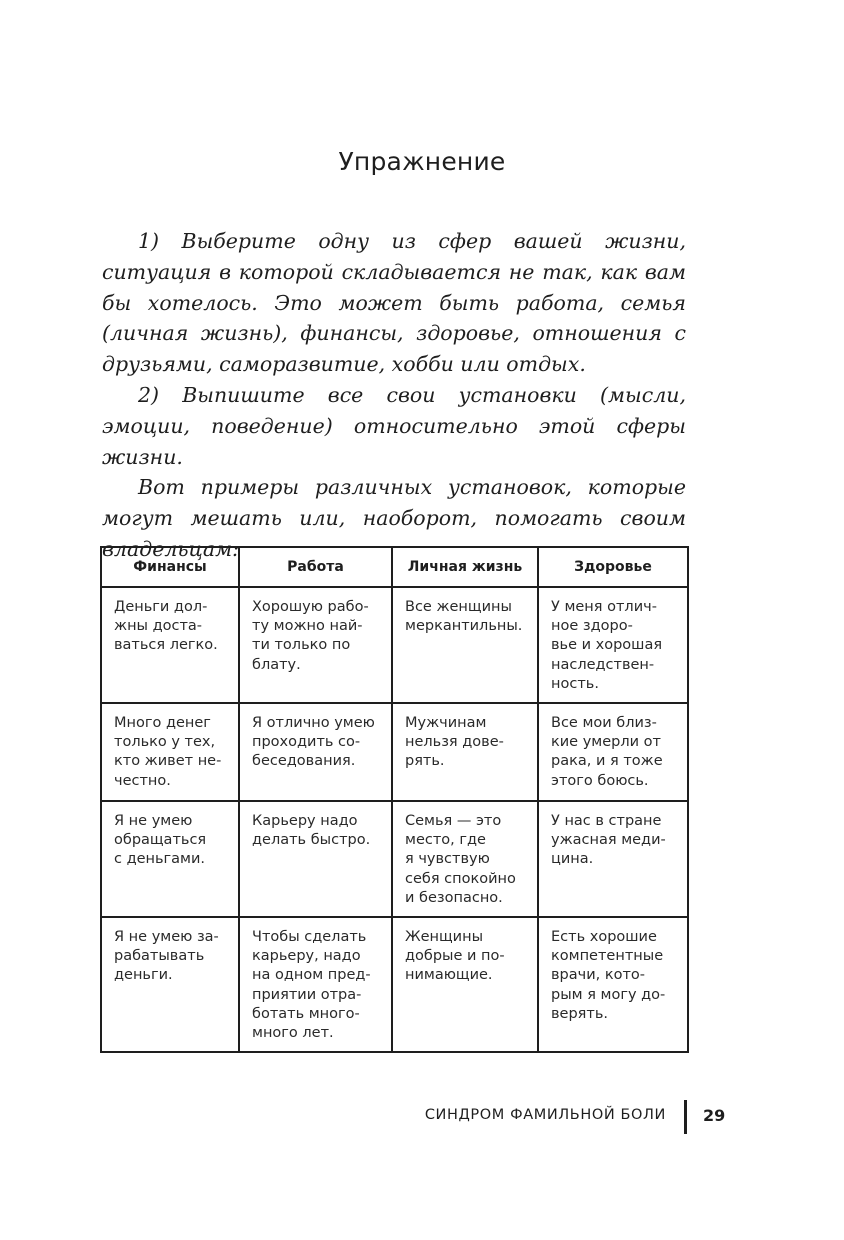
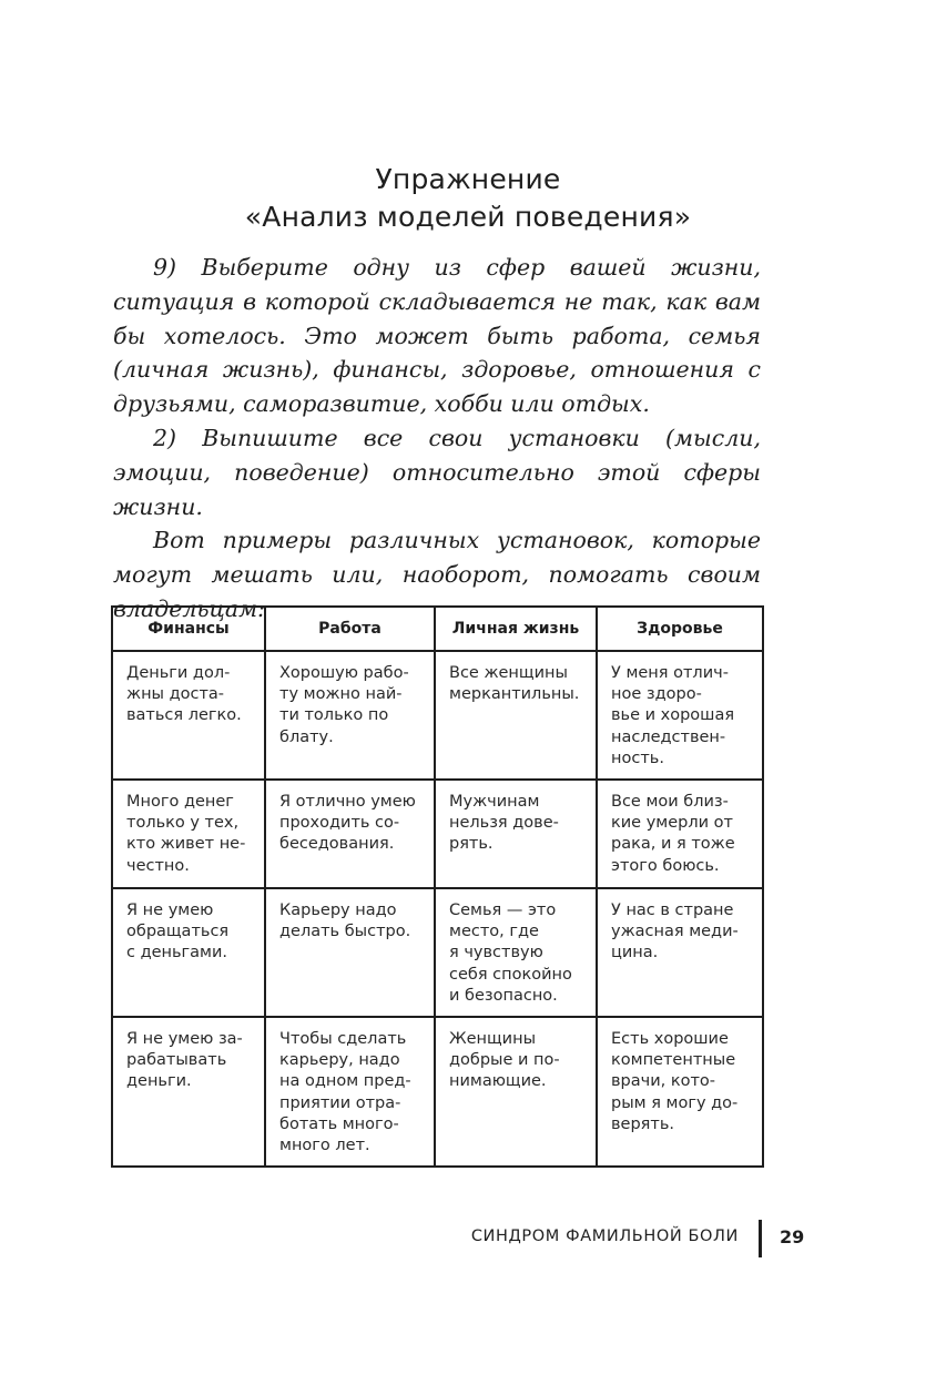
  Упражнение
+ «Анализ моделей поведения»
- 1) Выберите одну из сфер вашей жизни, ситуация в которой складывается не так, как вам бы хотелось. Это может быть работа, семья (личная жизнь), финансы, здоровье, отношения с друзьями, саморазвитие, хобби или отдых.
+ 9) Выберите одну из сфер вашей жизни, ситуация в которой складывается не так, как вам бы хотелось. Это может быть работа, семья (личная жизнь), финансы, здоровье, отношения с друзьями, саморазвитие, хобби или отдых.
  2) Выпишите все свои установки (мысли, эмоции, поведение) относительно этой сферы жизни.
  Вот примеры различных установок, которые могут мешать или, наоборот, помогать своим владельцам:
  Финансы	Работа	Личная жизнь	Здоровье
  Деньги дол-жны доста-ваться легко.	Хорошую рабо-ту можно най-ти только поблату.	Все женщинымеркантильны.	У меня отлич-ное здоро-вье и хорошаянаследствен-ность.
  Много денегтолько у тех,кто живет не-честно.	Я отлично умеюпроходить со-беседования.	Мужчинамнельзя дове-рять.	Все мои близ-кие умерли отрака, и я тожеэтого боюсь.
  Я не умеюобращатьсяс деньгами.	Карьеру надоделать быстро.	Семья — этоместо, гдея чувствуюсебя спокойнои безопасно.	У нас в странеужасная меди-цина.
  Я не умею за-рабатыватьденьги.	Чтобы сделатькарьеру, надона одном пред-приятии отра-ботать много-много лет.	Женщиныдобрые и по-нимающие.	Есть хорошиекомпетентныеврачи, кото-рым я могу до-верять.
  СИНДРОМ ФАМИЛЬНОЙ БОЛИ
  29
